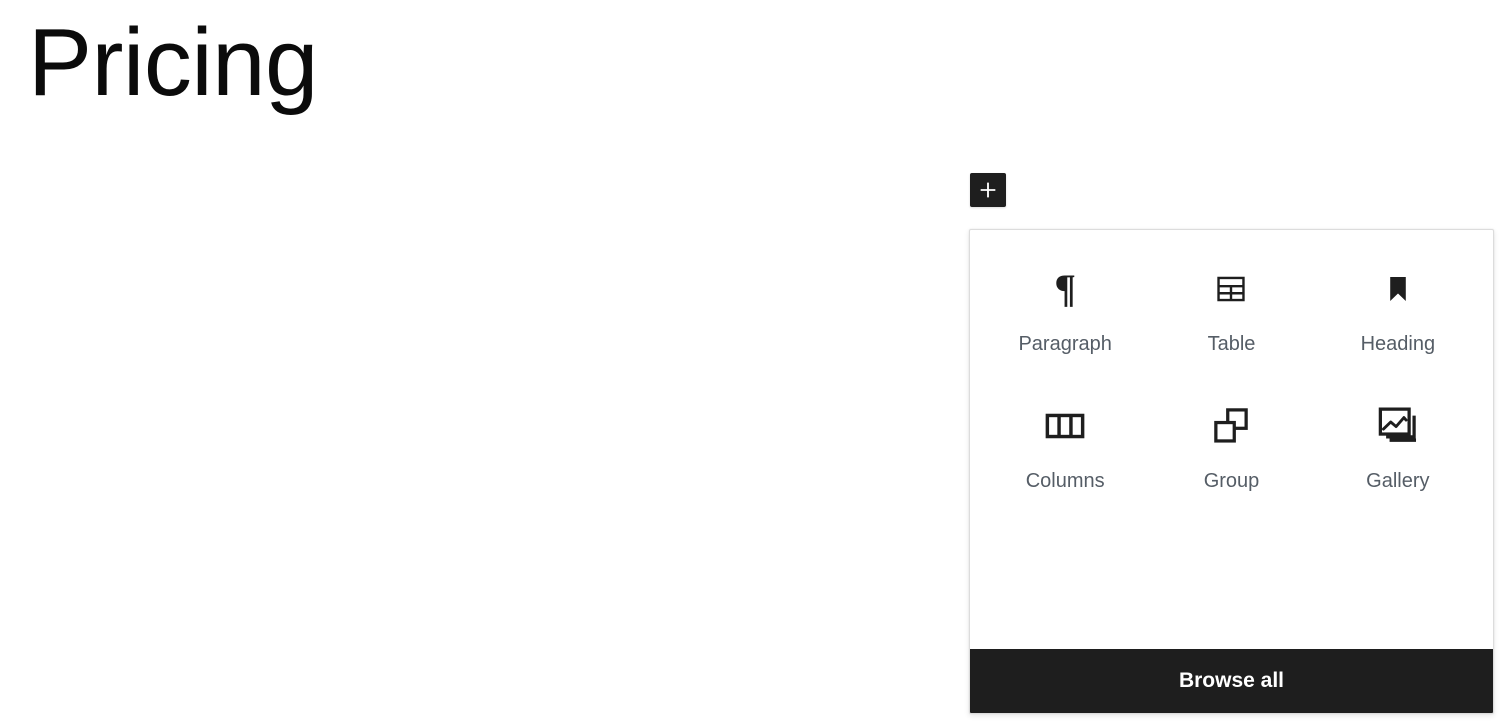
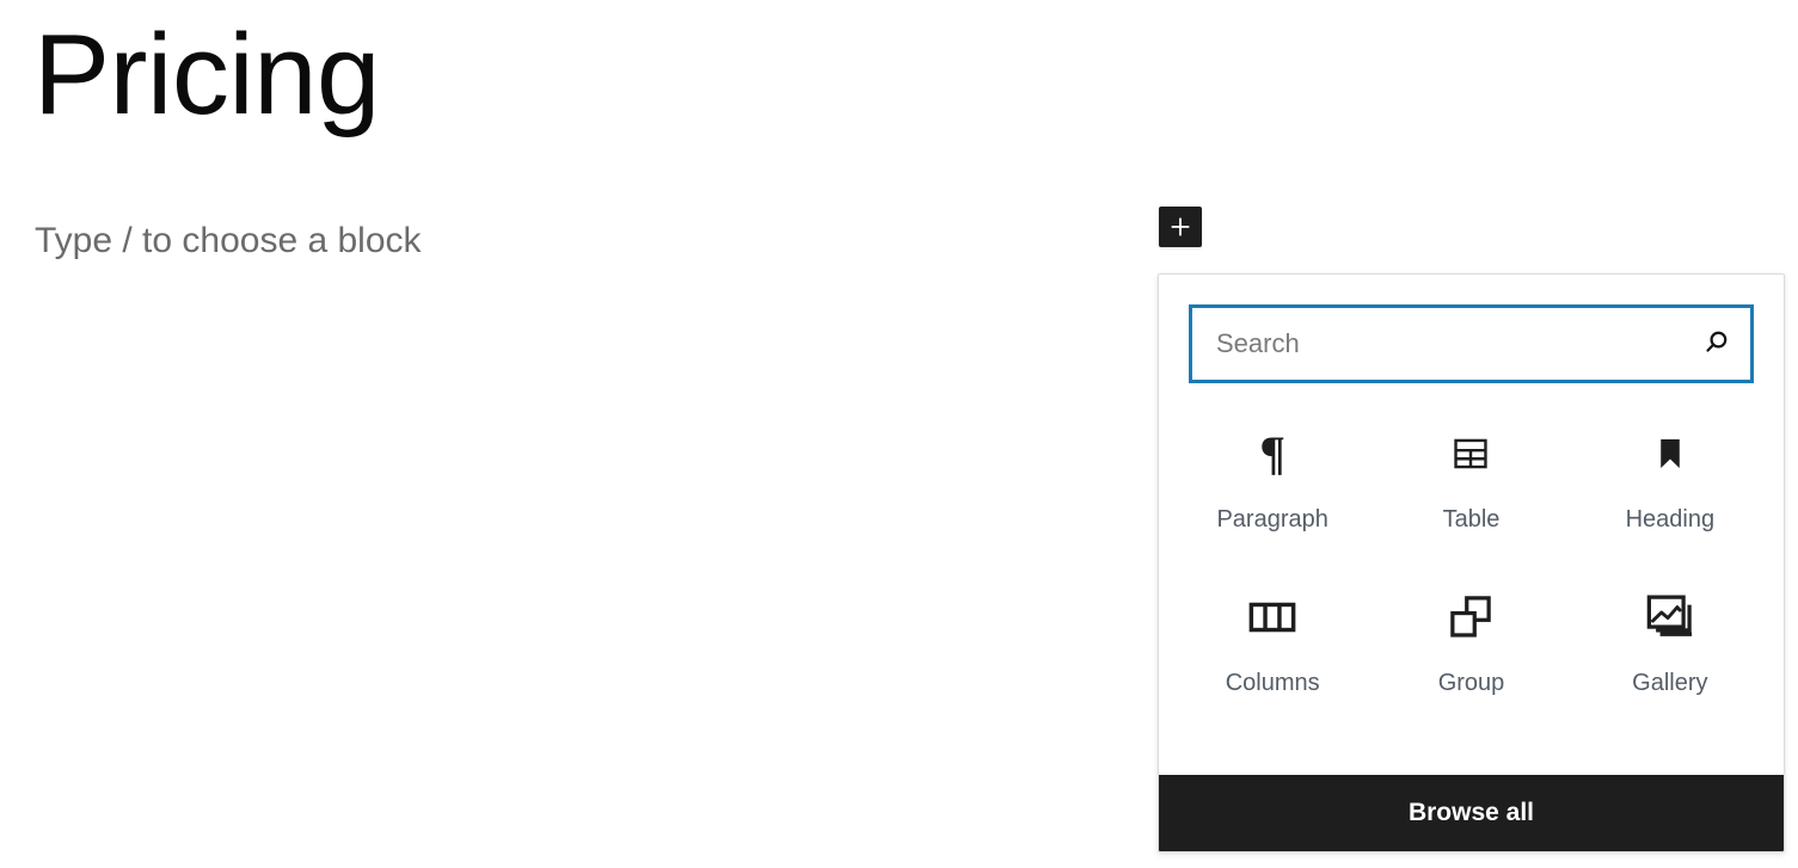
  Pricing
+ Type / to choose a block
+ Search
  ¶
  Paragraph
  Table
  Heading
  Columns
  Group
  Gallery
  Browse all
